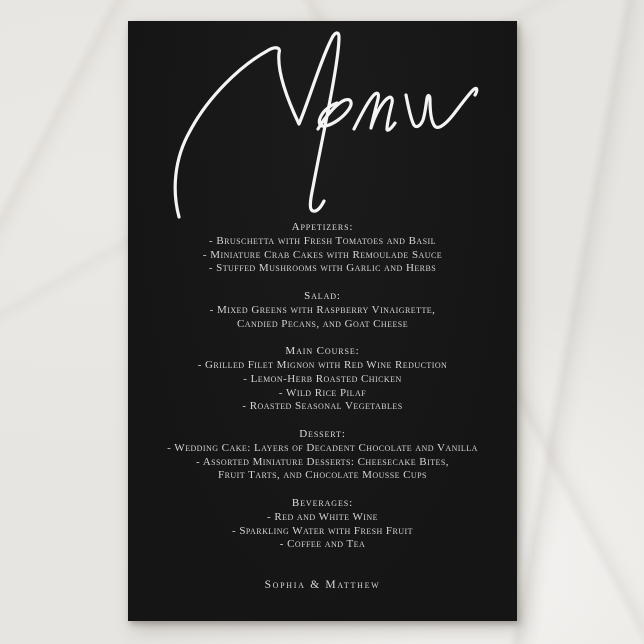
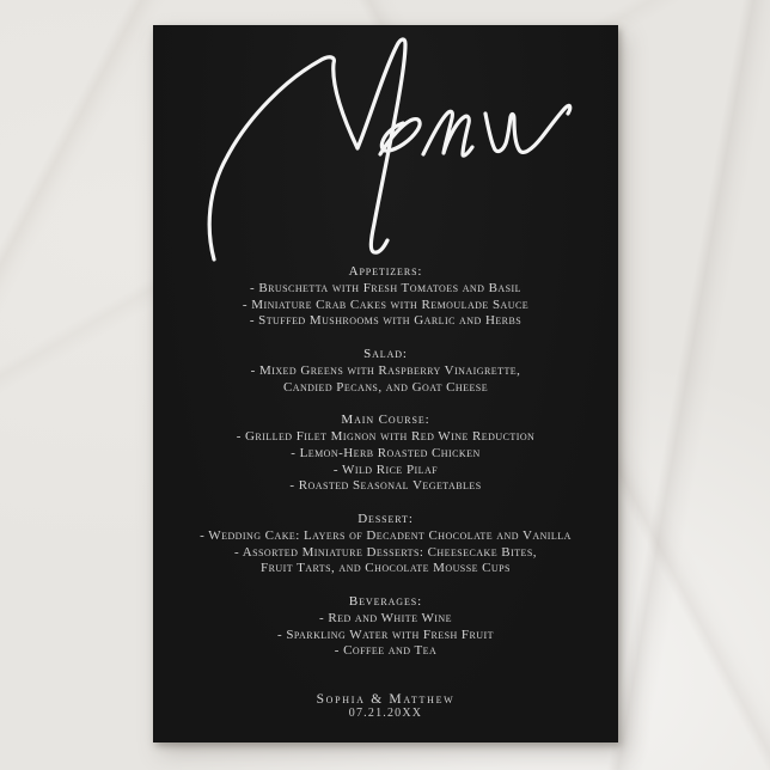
  Appetizers:
  - Bruschetta with Fresh Tomatoes and Basil
  - Miniature Crab Cakes with Remoulade Sauce
  - Stuffed Mushrooms with Garlic and Herbs
  Salad:
  - Mixed Greens with Raspberry Vinaigrette,
  Candied Pecans, and Goat Cheese
  Main Course:
  - Grilled Filet Mignon with Red Wine Reduction
  - Lemon-Herb Roasted Chicken
  - Wild Rice Pilaf
  - Roasted Seasonal Vegetables
  Dessert:
  - Wedding Cake: Layers of Decadent Chocolate and Vanilla
  - Assorted Miniature Desserts: Cheesecake Bites,
  Fruit Tarts, and Chocolate Mousse Cups
  Beverages:
  - Red and White Wine
  - Sparkling Water with Fresh Fruit
  - Coffee and Tea
  Sophia & Matthew
+ 07.21.20XX
